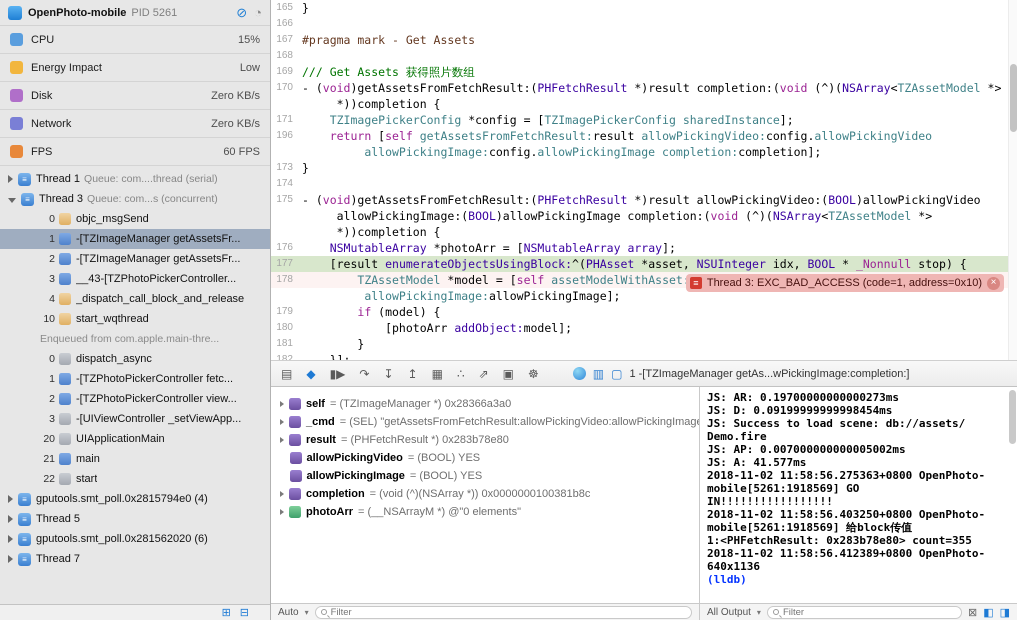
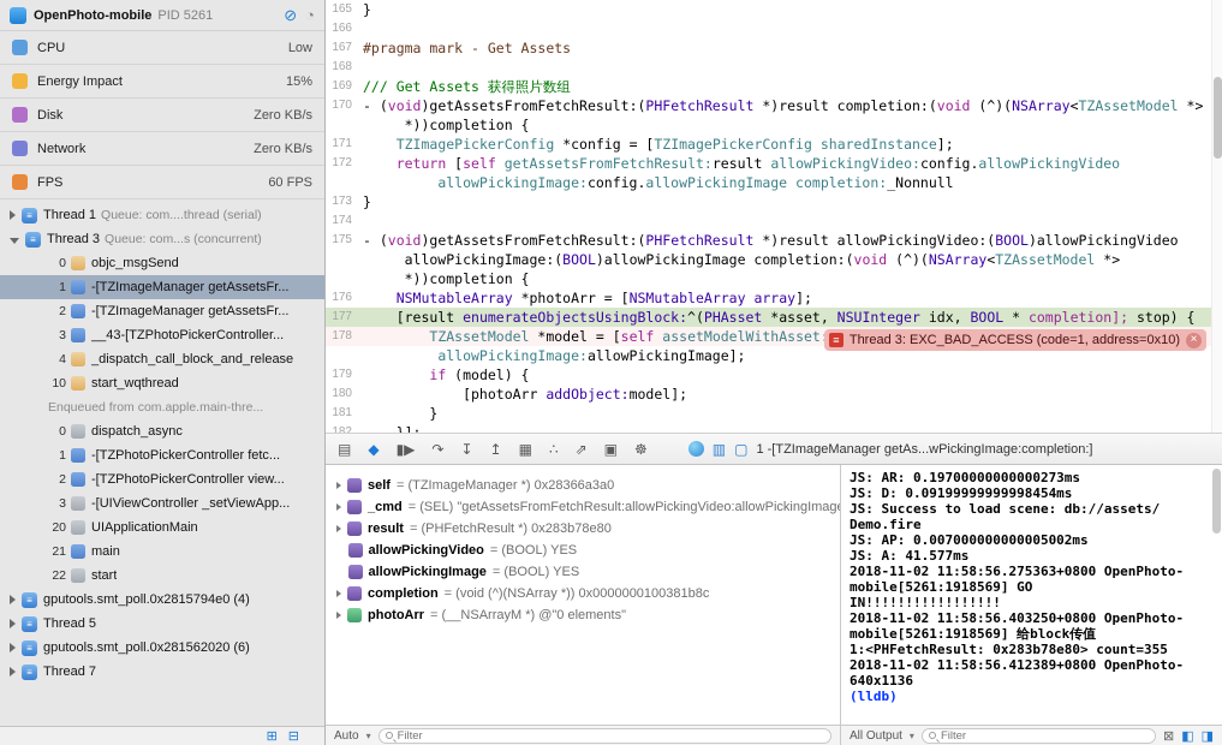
  OpenPhoto-mobile
  PID 5261
  ⊘
  ◔
  CPU
- 15%
+ Low
  Energy Impact
- Low
+ 15%
  Disk
  Zero KB/s
  Network
  Zero KB/s
  FPS
  60 FPS
  ≡
  Thread 1
  Queue: com....thread (serial)
  ≡
  Thread 3
  Queue: com...s (concurrent)
  0
  objc_msgSend
  1
  -[TZImageManager getAssetsFr...
  2
  -[TZImageManager getAssetsFr...
  3
  __43-[TZPhotoPickerController...
  4
  _dispatch_call_block_and_release
  10
  start_wqthread
  Enqueued from com.apple.main-thre...
  0
  dispatch_async
  1
  -[TZPhotoPickerController fetc...
  2
  -[TZPhotoPickerController view...
  3
  -[UIViewController _setViewApp...
  20
  UIApplicationMain
  21
  main
  22
  start
  ≡
  gputools.smt_poll.0x2815794e0 (4)
  ≡
  Thread 5
  ≡
  gputools.smt_poll.0x281562020 (6)
  ≡
  Thread 7
  ⊞
  ⊟
  165
  }
  166
  167
  #pragma mark - Get Assets
  168
  169
  /// Get Assets 获得照片数组
  170
  - (void)getAssetsFromFetchResult:(PHFetchResult *)result completion:(void (^)(NSArray<TZAssetModel *>
  *))completion {
  171
  TZImagePickerConfig *config = [TZImagePickerConfig sharedInstance];
- 196
+ 172
  return [self getAssetsFromFetchResult:result allowPickingVideo:config.allowPickingVideo
- allowPickingImage:config.allowPickingImage completion:completion];
+ allowPickingImage:config.allowPickingImage completion:_Nonnull
  173
  }
  174
  175
  - (void)getAssetsFromFetchResult:(PHFetchResult *)result allowPickingVideo:(BOOL)allowPickingVideo
  allowPickingImage:(BOOL)allowPickingImage completion:(void (^)(NSArray<TZAssetModel *>
  *))completion {
  176
  NSMutableArray *photoArr = [NSMutableArray array];
  177
- [result enumerateObjectsUsingBlock:^(PHAsset *asset, NSUInteger idx, BOOL * _Nonnull stop) {
+ [result enumerateObjectsUsingBlock:^(PHAsset *asset, NSUInteger idx, BOOL * completion]; stop) {
  178
  allowPickingImage:allowPickingImage];
  179
  if (model) {
  180
  [photoArr addObject:model];
  181
  }
  ≡
  Thread 3: EXC_BAD_ACCESS (code=1, address=0x10)
  ×
  ▤
  ◆
  ▮▶
  ↷
  ↧
  ↥
  ▦
  ∴
  ⇗
  ▣
  ☸
  ▥
  ▢
  1 -[TZImageManager getAs...wPickingImage:completion:]
  self
  = (TZImageManager *) 0x28366a3a0
  _cmd
  = (SEL) "getAssetsFromFetchResult:allowPickingVideo:allowPickingImag
  result
  = (PHFetchResult *) 0x283b78e80
  allowPickingVideo
  = (BOOL) YES
  allowPickingImage
  = (BOOL) YES
  completion
  = (void (^)(NSArray *)) 0x0000000100381b8c
  photoArr
  = (__NSArrayM *) @"0 elements"
  Auto
  ▾
  Filter
  JS: AR: 0.19700000000000273ms
  JS: D: 0.09199999999998454ms
  JS: Success to load scene: db://assets/
  Demo.fire
  JS: AP: 0.007000000000005002ms
  JS: A: 41.577ms
  2018-11-02 11:58:56.275363+0800 OpenPhoto-
  mobile[5261:1918569] GO
  IN!!!!!!!!!!!!!!!!!
  2018-11-02 11:58:56.403250+0800 OpenPhoto-
  mobile[5261:1918569] 给block传值
  1:<PHFetchResult: 0x283b78e80> count=355
  2018-11-02 11:58:56.412389+0800 OpenPhoto-
  640x1136
  (lldb)
  All Output
  ▾
  Filter
  ⊠
  ◧
  ◨
